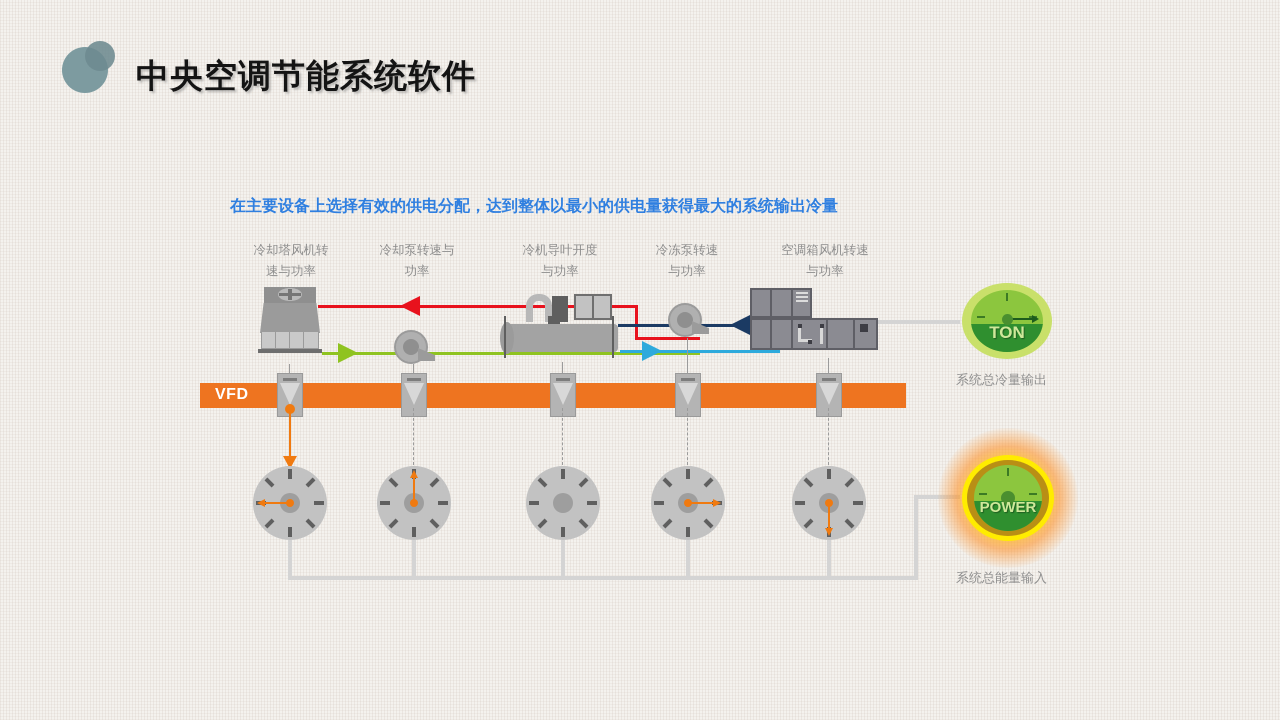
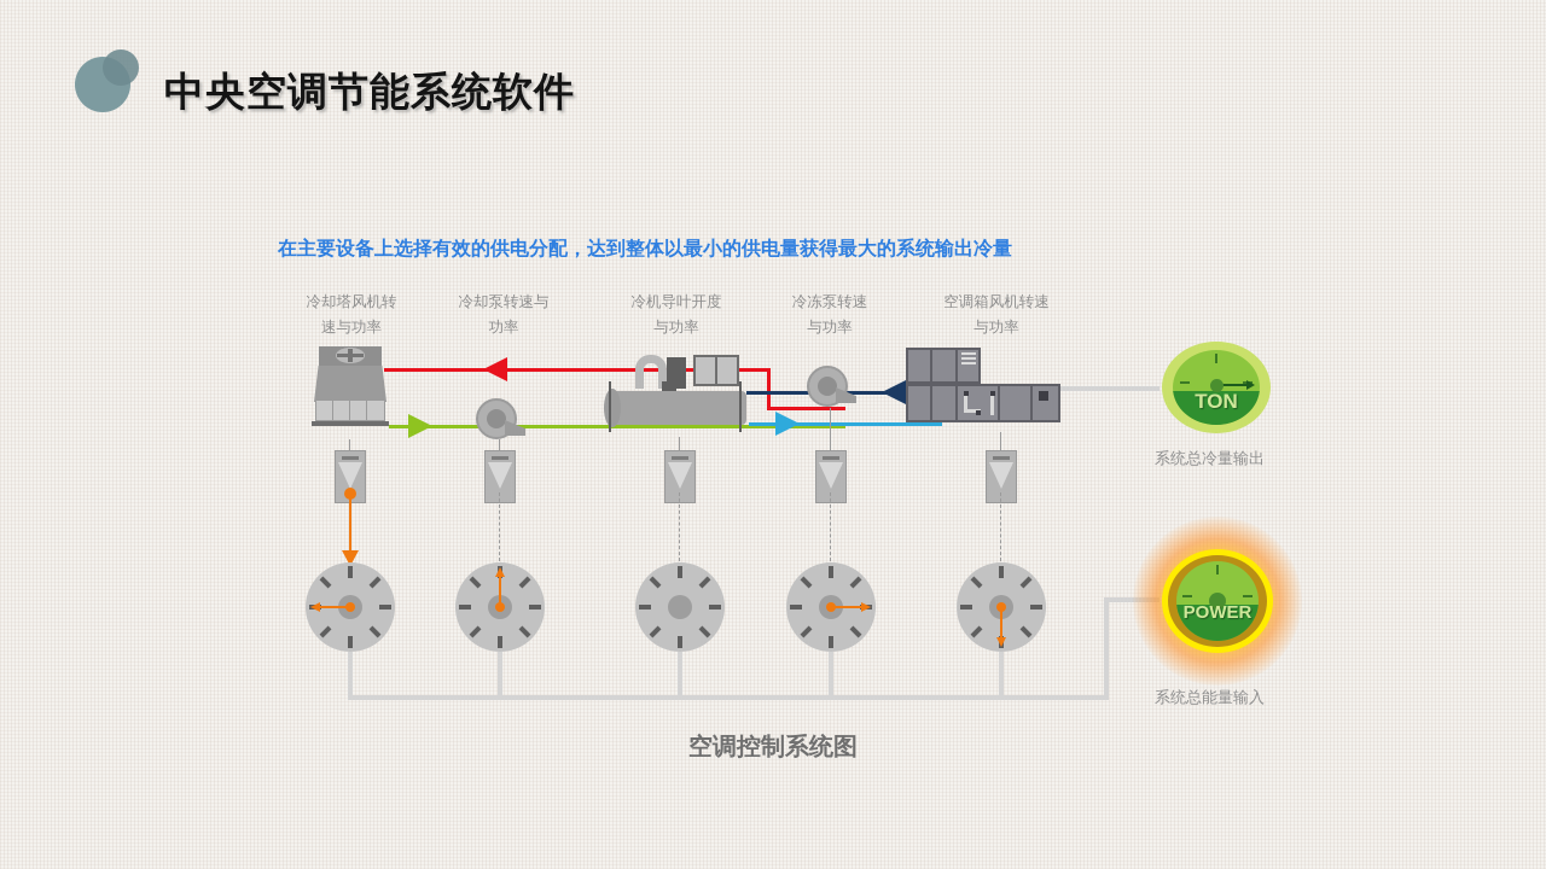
  中央空调节能系统软件
  在主要设备上选择有效的供电分配，达到整体以最小的供电量获得最大的系统输出冷量
  冷却塔风机转
  速与功率
  冷却泵转速与
  功率
  冷机导叶开度
  与功率
  冷冻泵转速
  与功率
  空调箱风机转速
  与功率
- VFD
  TON
  系统总冷量输出
  POWER
  系统总能量输入
+ 空调控制系统图
